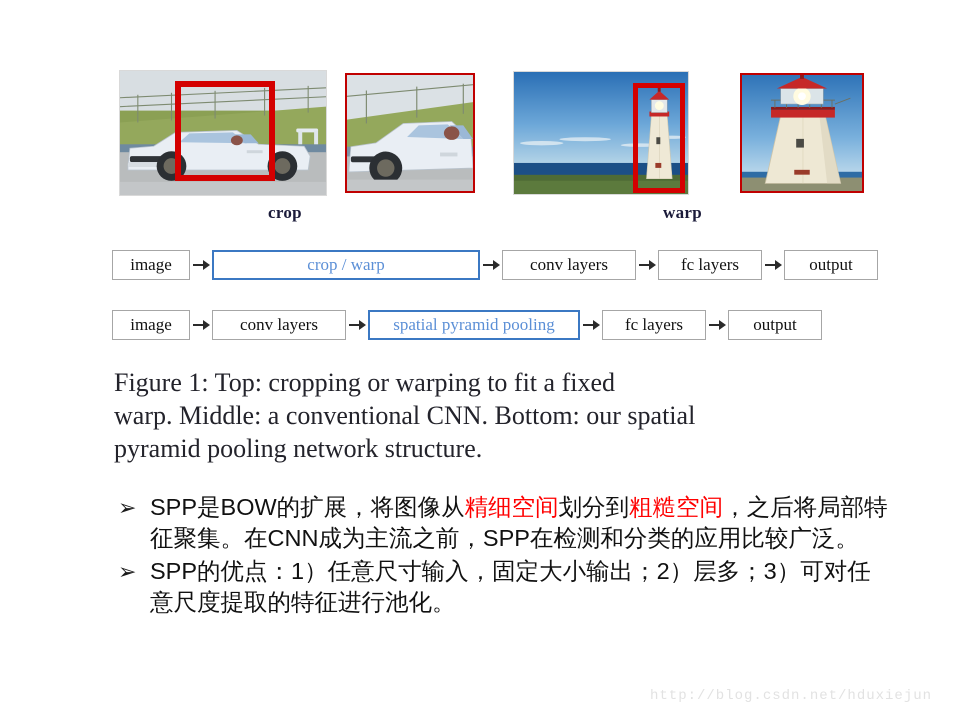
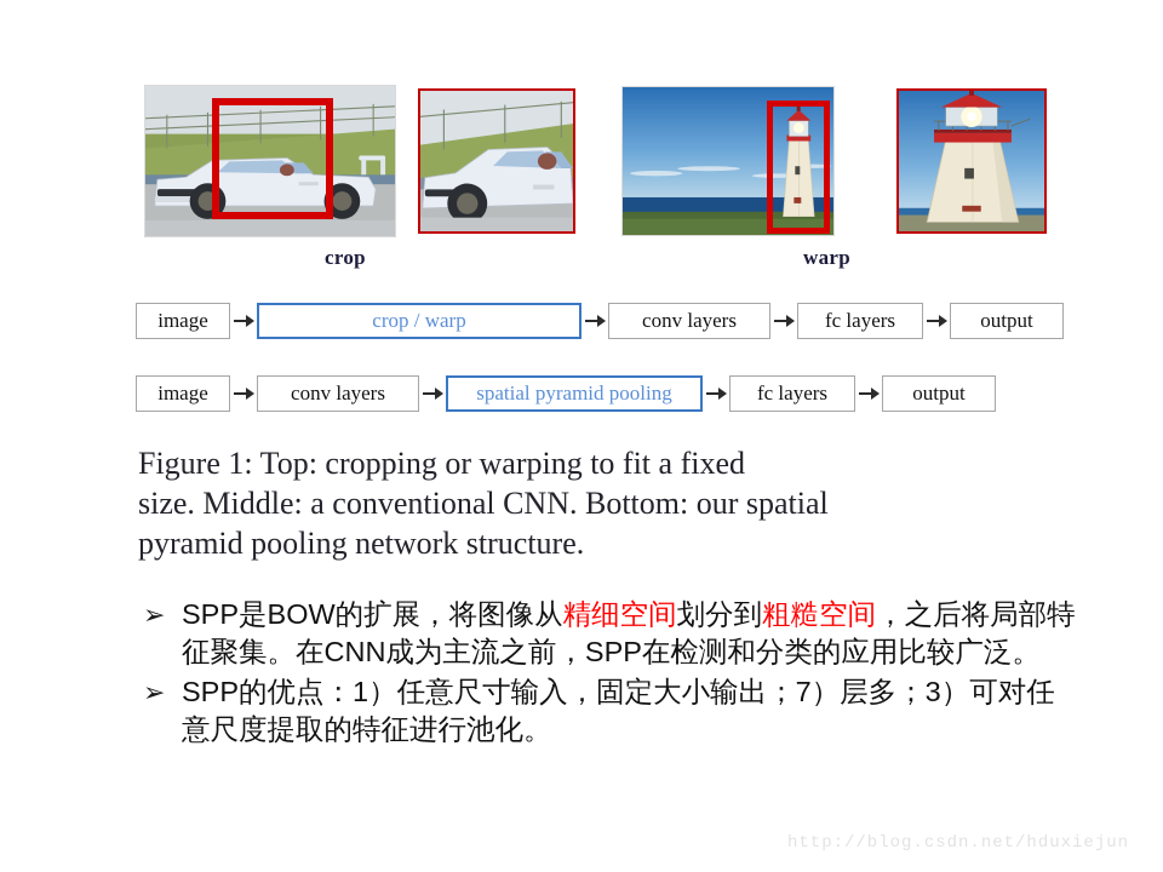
  crop
  warp
  image
  crop / warp
  conv layers
  fc layers
  output
  image
  conv layers
  spatial pyramid pooling
  fc layers
  output
  Figure 1: Top: cropping or warping to fit a fixed
- warp. Middle: a conventional CNN. Bottom: our spatial
+ size. Middle: a conventional CNN. Bottom: our spatial
  pyramid pooling network structure.
  ➢
  SPP是BOW的扩展，将图像从精细空间划分到粗糙空间，之后将局部特征聚集。在CNN成为主流之前，SPP在检测和分类的应用比较广泛。
  ➢
- SPP的优点：1）任意尺寸输入，固定大小输出；2）层多；3）可对任意尺度提取的特征进行池化。
+ SPP的优点：1）任意尺寸输入，固定大小输出；7）层多；3）可对任意尺度提取的特征进行池化。
  http://blog.csdn.net/hduxiejun
